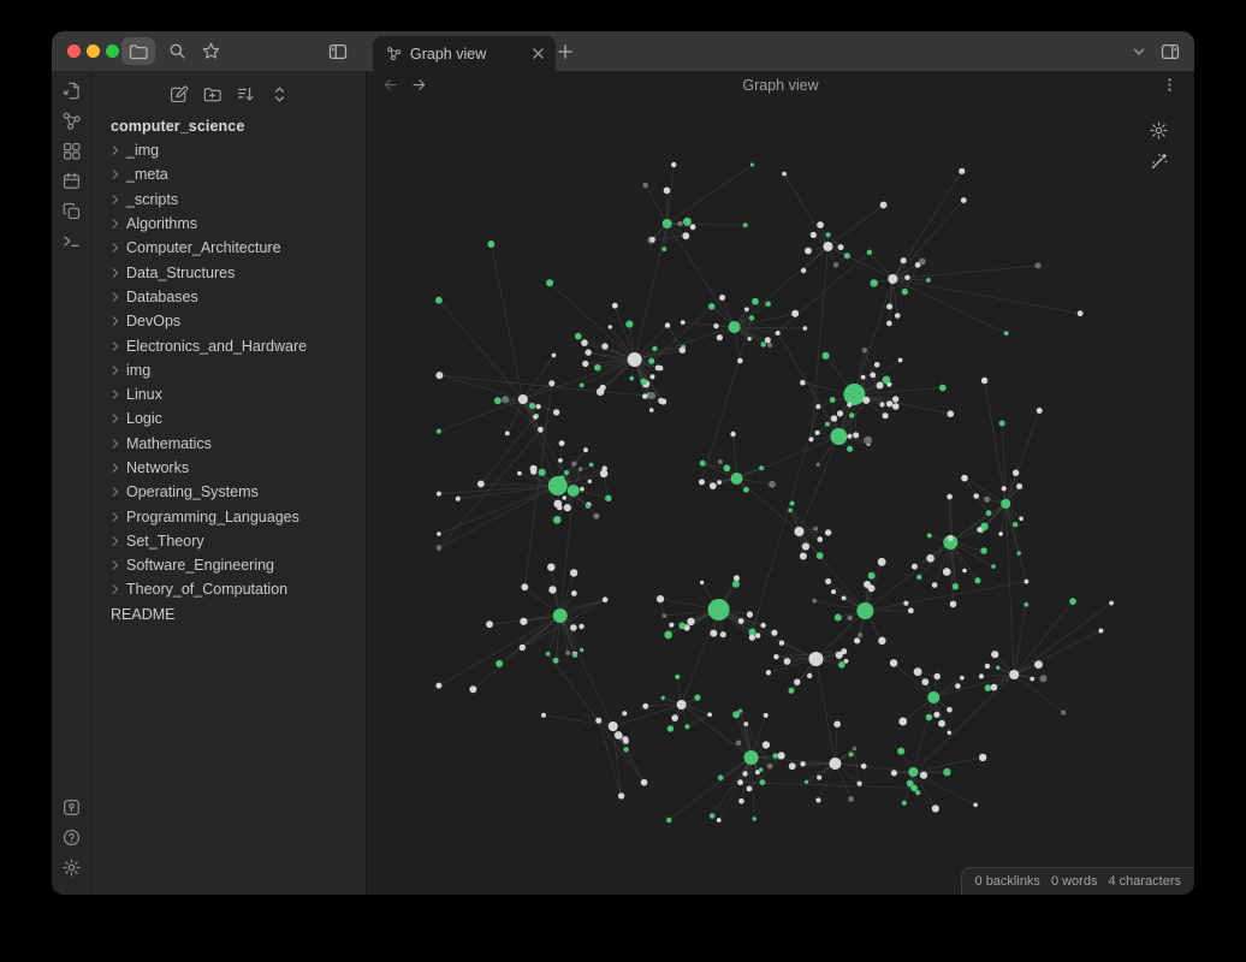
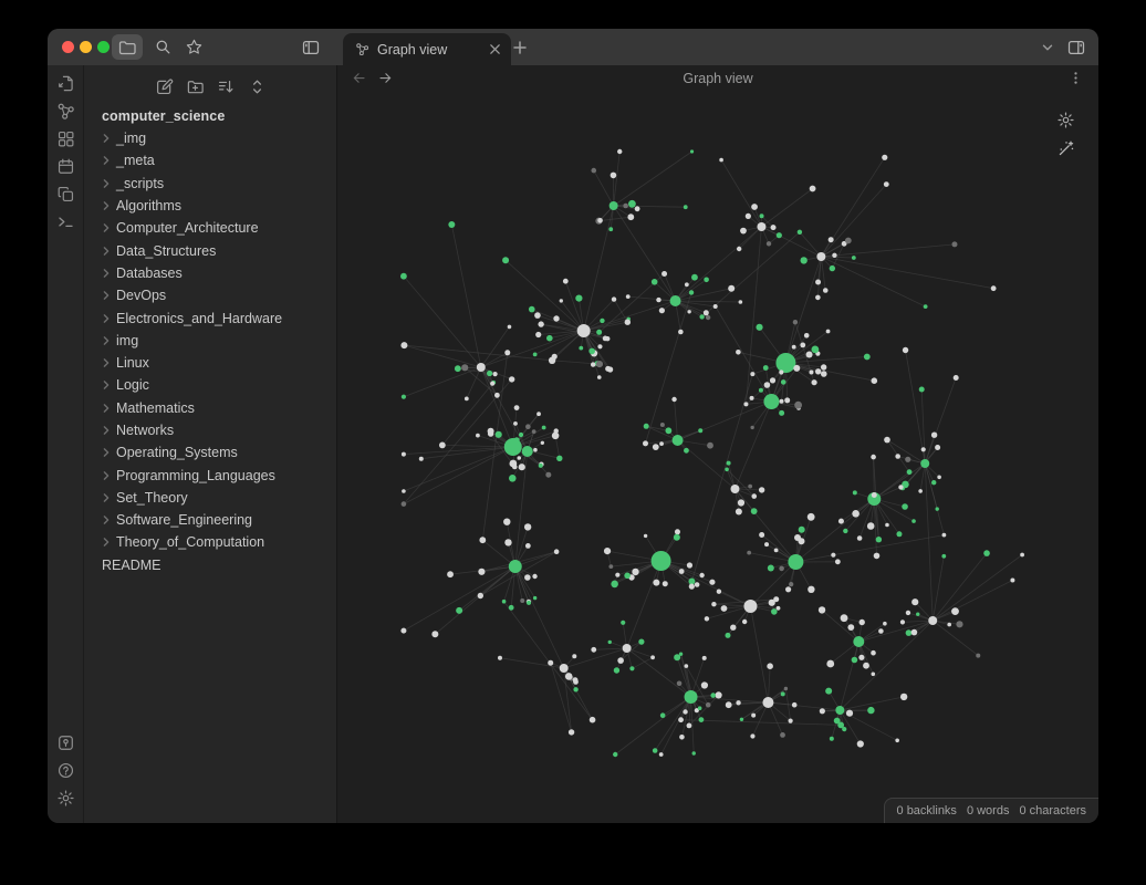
  Graph view
  computer_science
  _img
  _meta
  _scripts
  Algorithms
  Computer_Architecture
  Data_Structures
  Databases
  DevOps
  Electronics_and_Hardware
  img
  Linux
  Logic
  Mathematics
  Networks
  Operating_Systems
  Programming_Languages
  Set_Theory
  Software_Engineering
  Theory_of_Computation
  README
  Graph view
  0 backlinks
  0 words
- 4 characters
+ 0 characters
